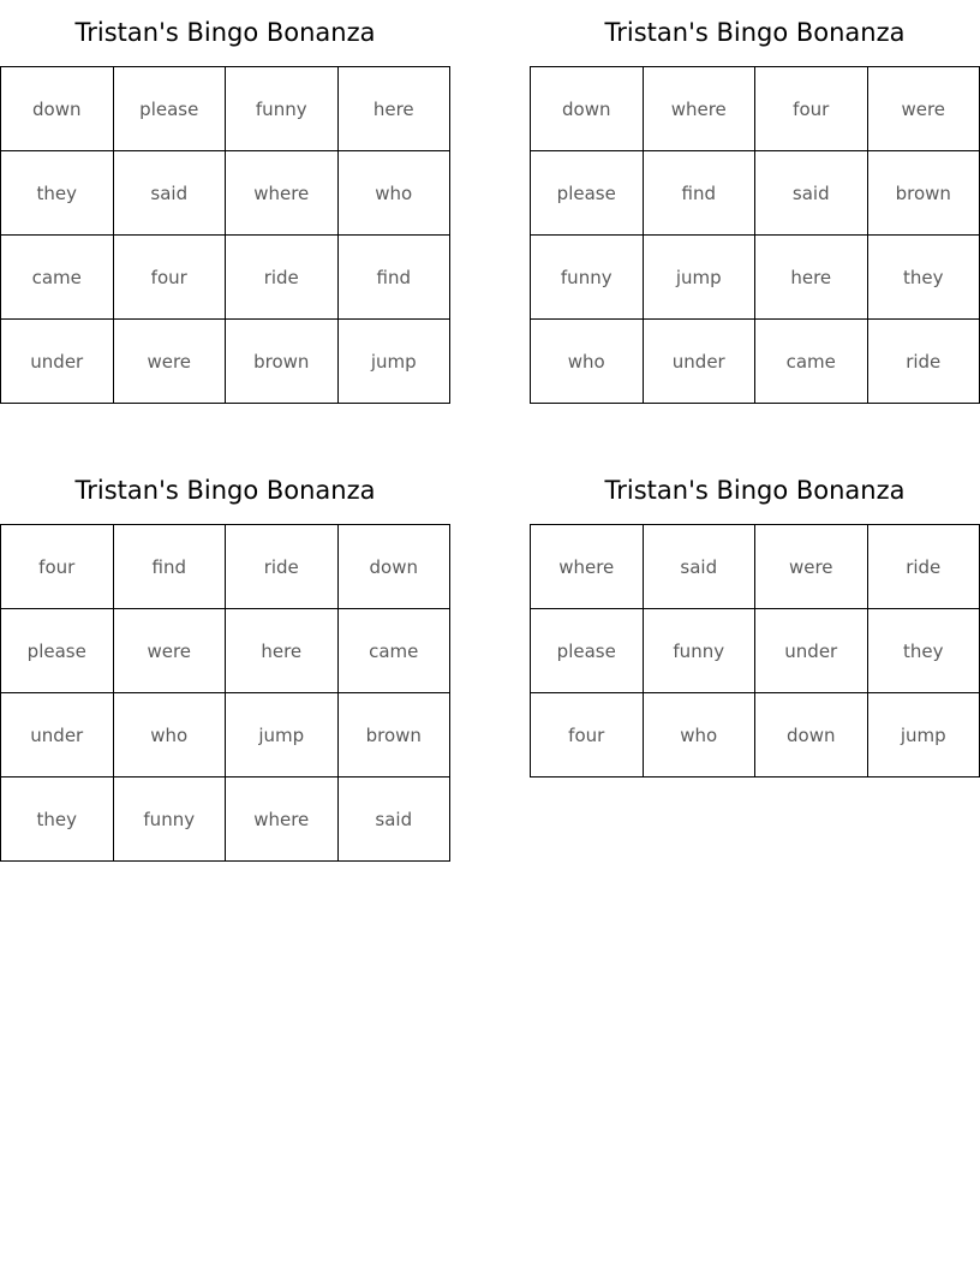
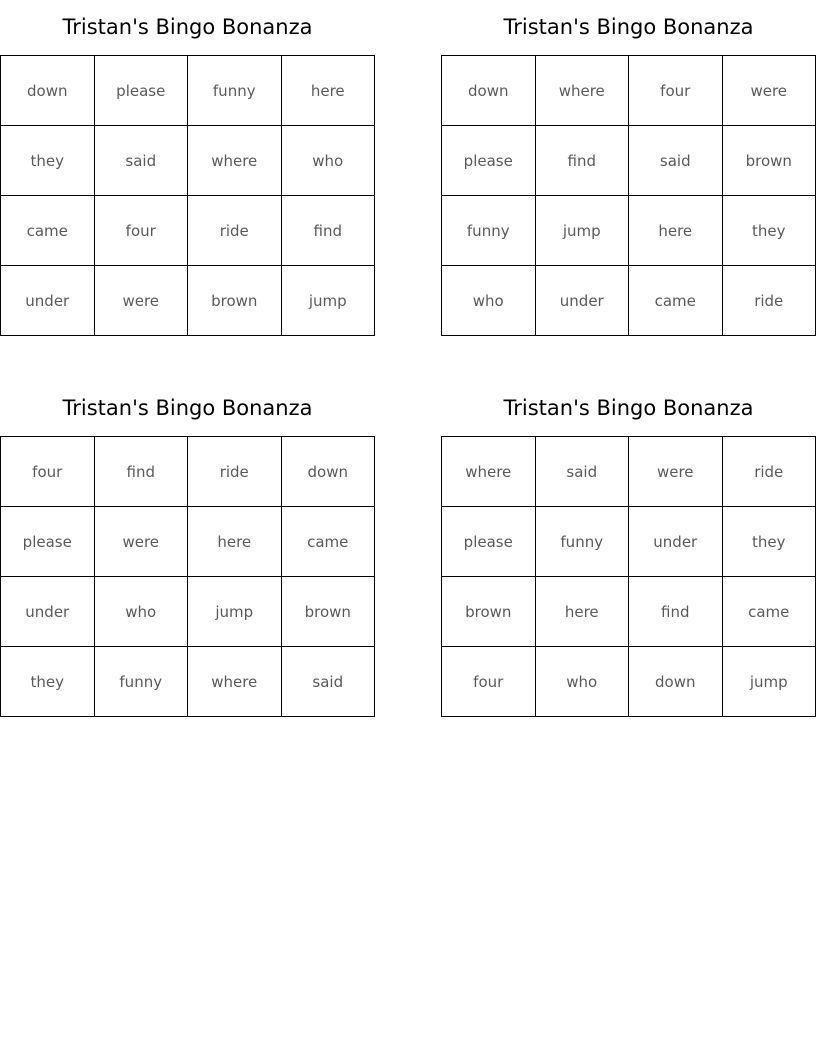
  Tristan's Bingo Bonanza
  down	please	funny	here
  they	said	where	who
  came	four	ride	find
  under	were	brown	jump
  Tristan's Bingo Bonanza
  down	where	four	were
  please	find	said	brown
  funny	jump	here	they
  who	under	came	ride
  Tristan's Bingo Bonanza
  four	find	ride	down
  please	were	here	came
  under	who	jump	brown
  they	funny	where	said
  Tristan's Bingo Bonanza
  where	said	were	ride
  please	funny	under	they
+ brown	here	find	came
  four	who	down	jump
